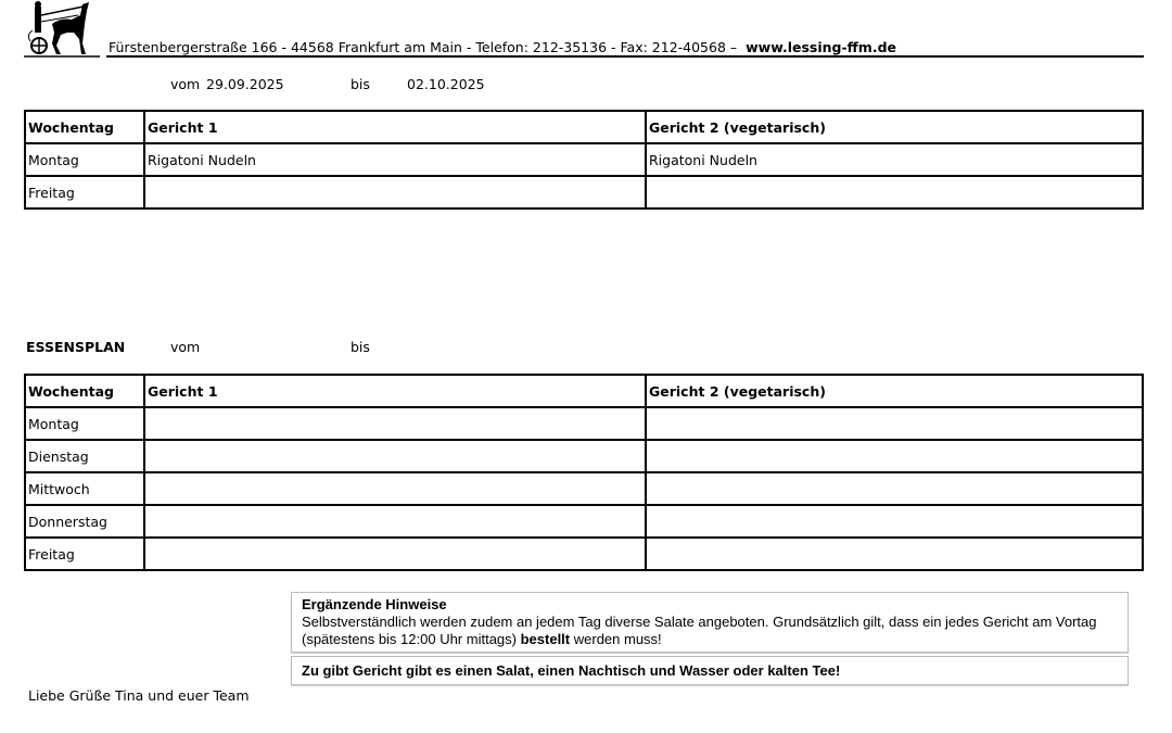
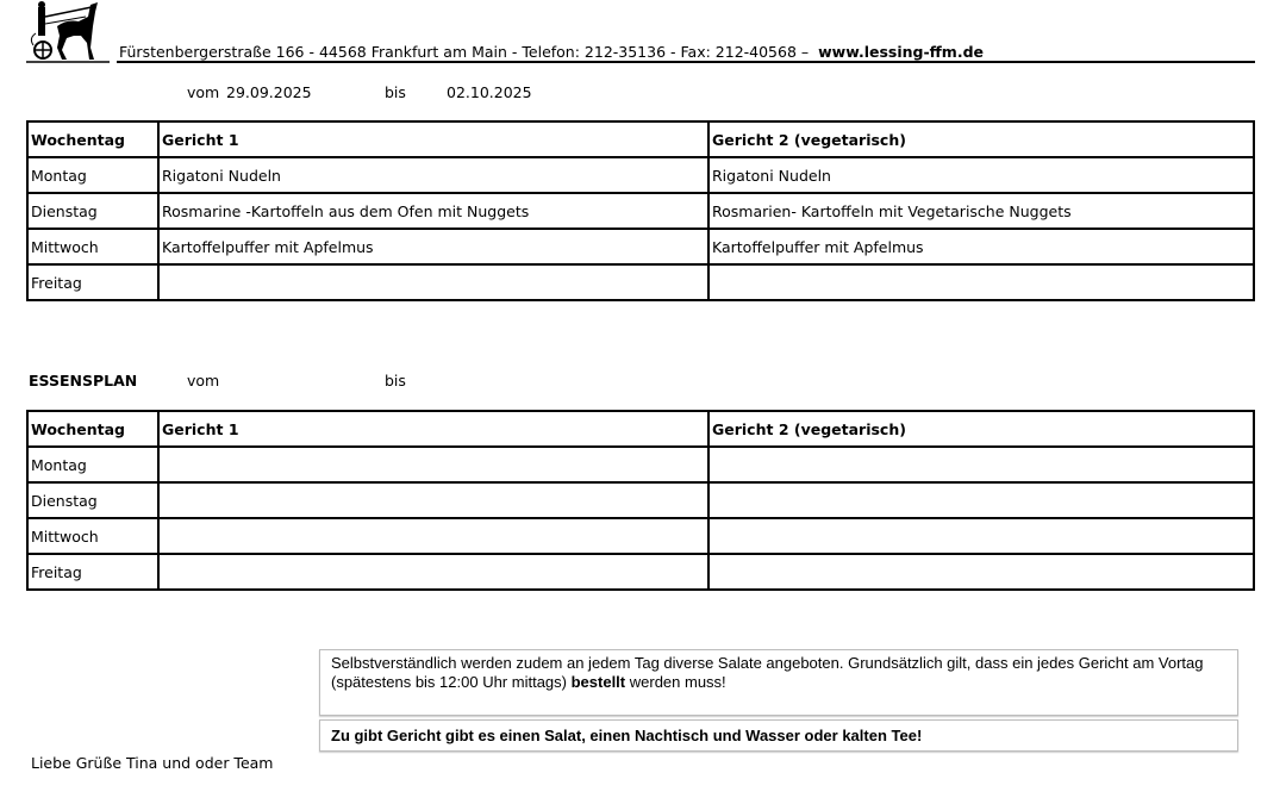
  Fürstenbergerstraße 166 - 44568 Frankfurt am Main - Telefon: 212-35136 - Fax: 212-40568 – www.lessing-ffm.de
  vom
  29.09.2025
  bis
  02.10.2025
  Wochentag	Gericht 1	Gericht 2 (vegetarisch)
  Montag	Rigatoni Nudeln	Rigatoni Nudeln
+ Dienstag	Rosmarine -Kartoffeln aus dem Ofen mit Nuggets	Rosmarien- Kartoffeln mit Vegetarische Nuggets
+ Mittwoch	Kartoffelpuffer mit Apfelmus	Kartoffelpuffer mit Apfelmus
  Freitag
  ESSENSPLAN
  vom
  bis
  Wochentag	Gericht 1	Gericht 2 (vegetarisch)
  Montag
  Dienstag
  Mittwoch
- Donnerstag
  Freitag
- Ergänzende Hinweise
  Selbstverständlich werden zudem an jedem Tag diverse Salate angeboten. Grundsätzlich gilt, dass ein jedes Gericht am Vortag (spätestens bis 12:00 Uhr mittags) bestellt werden muss!
  Zu gibt Gericht gibt es einen Salat, einen Nachtisch und Wasser oder kalten Tee!
- Liebe Grüße Tina und euer Team
+ Liebe Grüße Tina und oder Team
